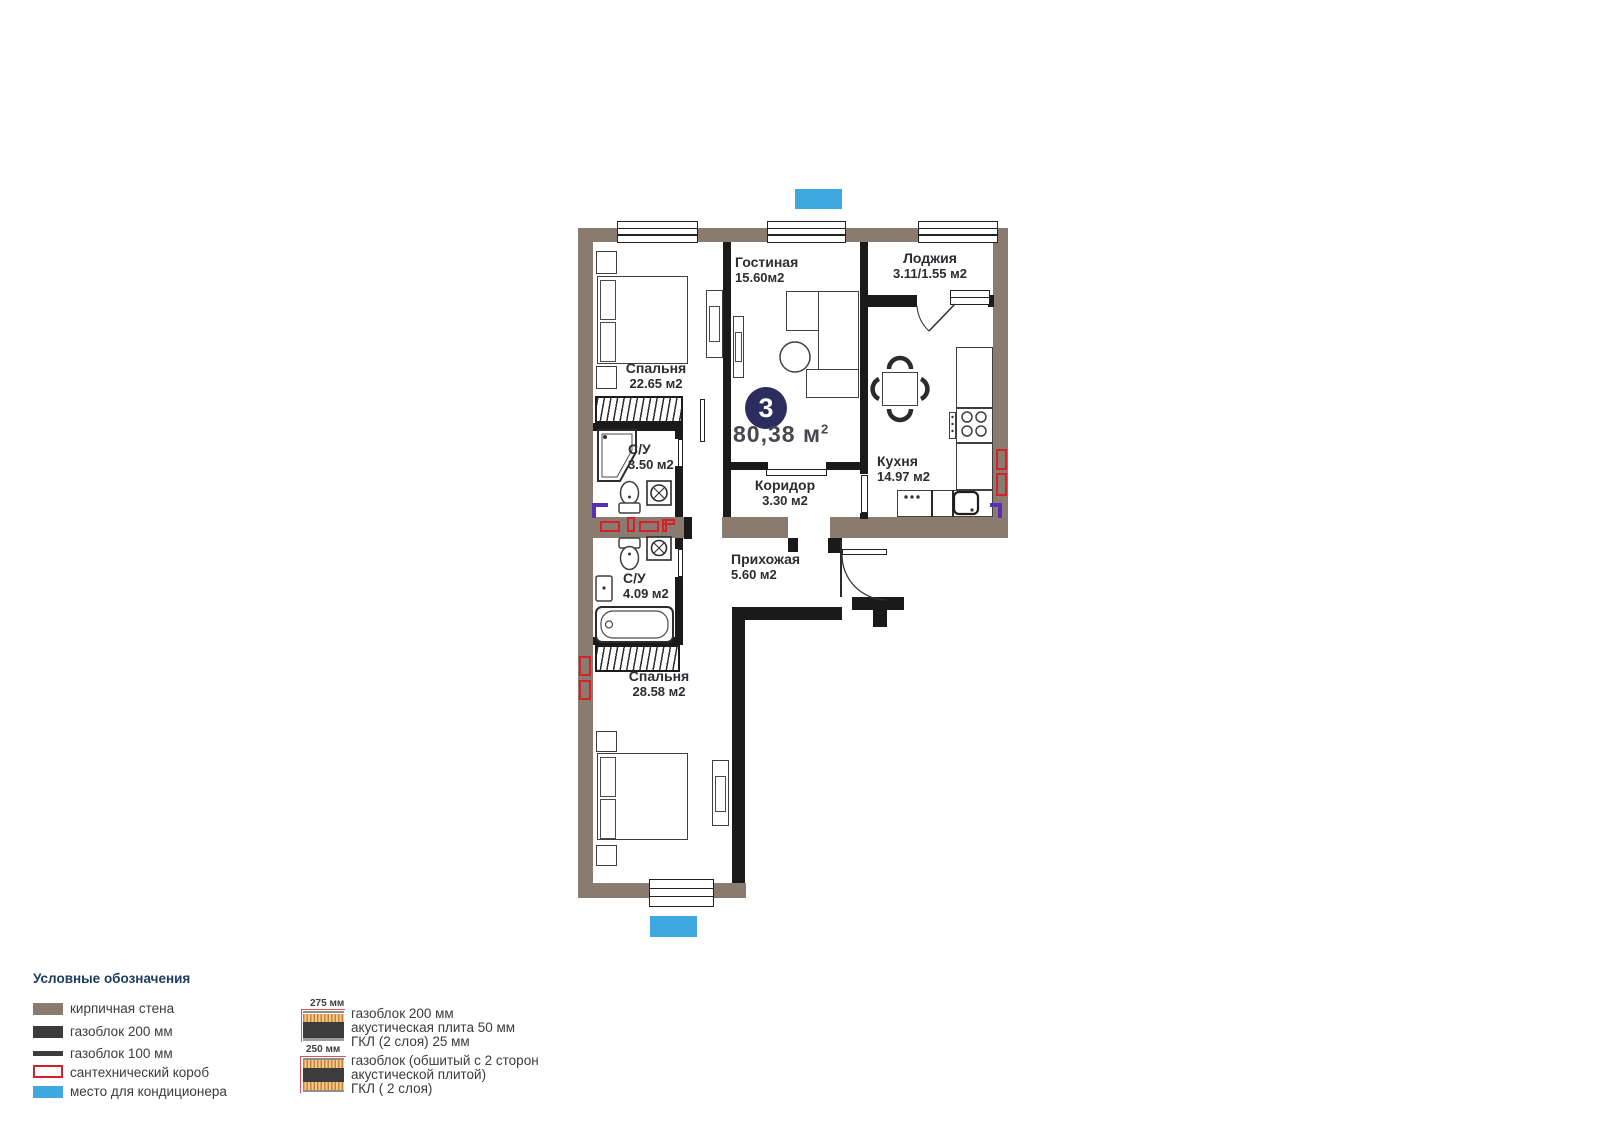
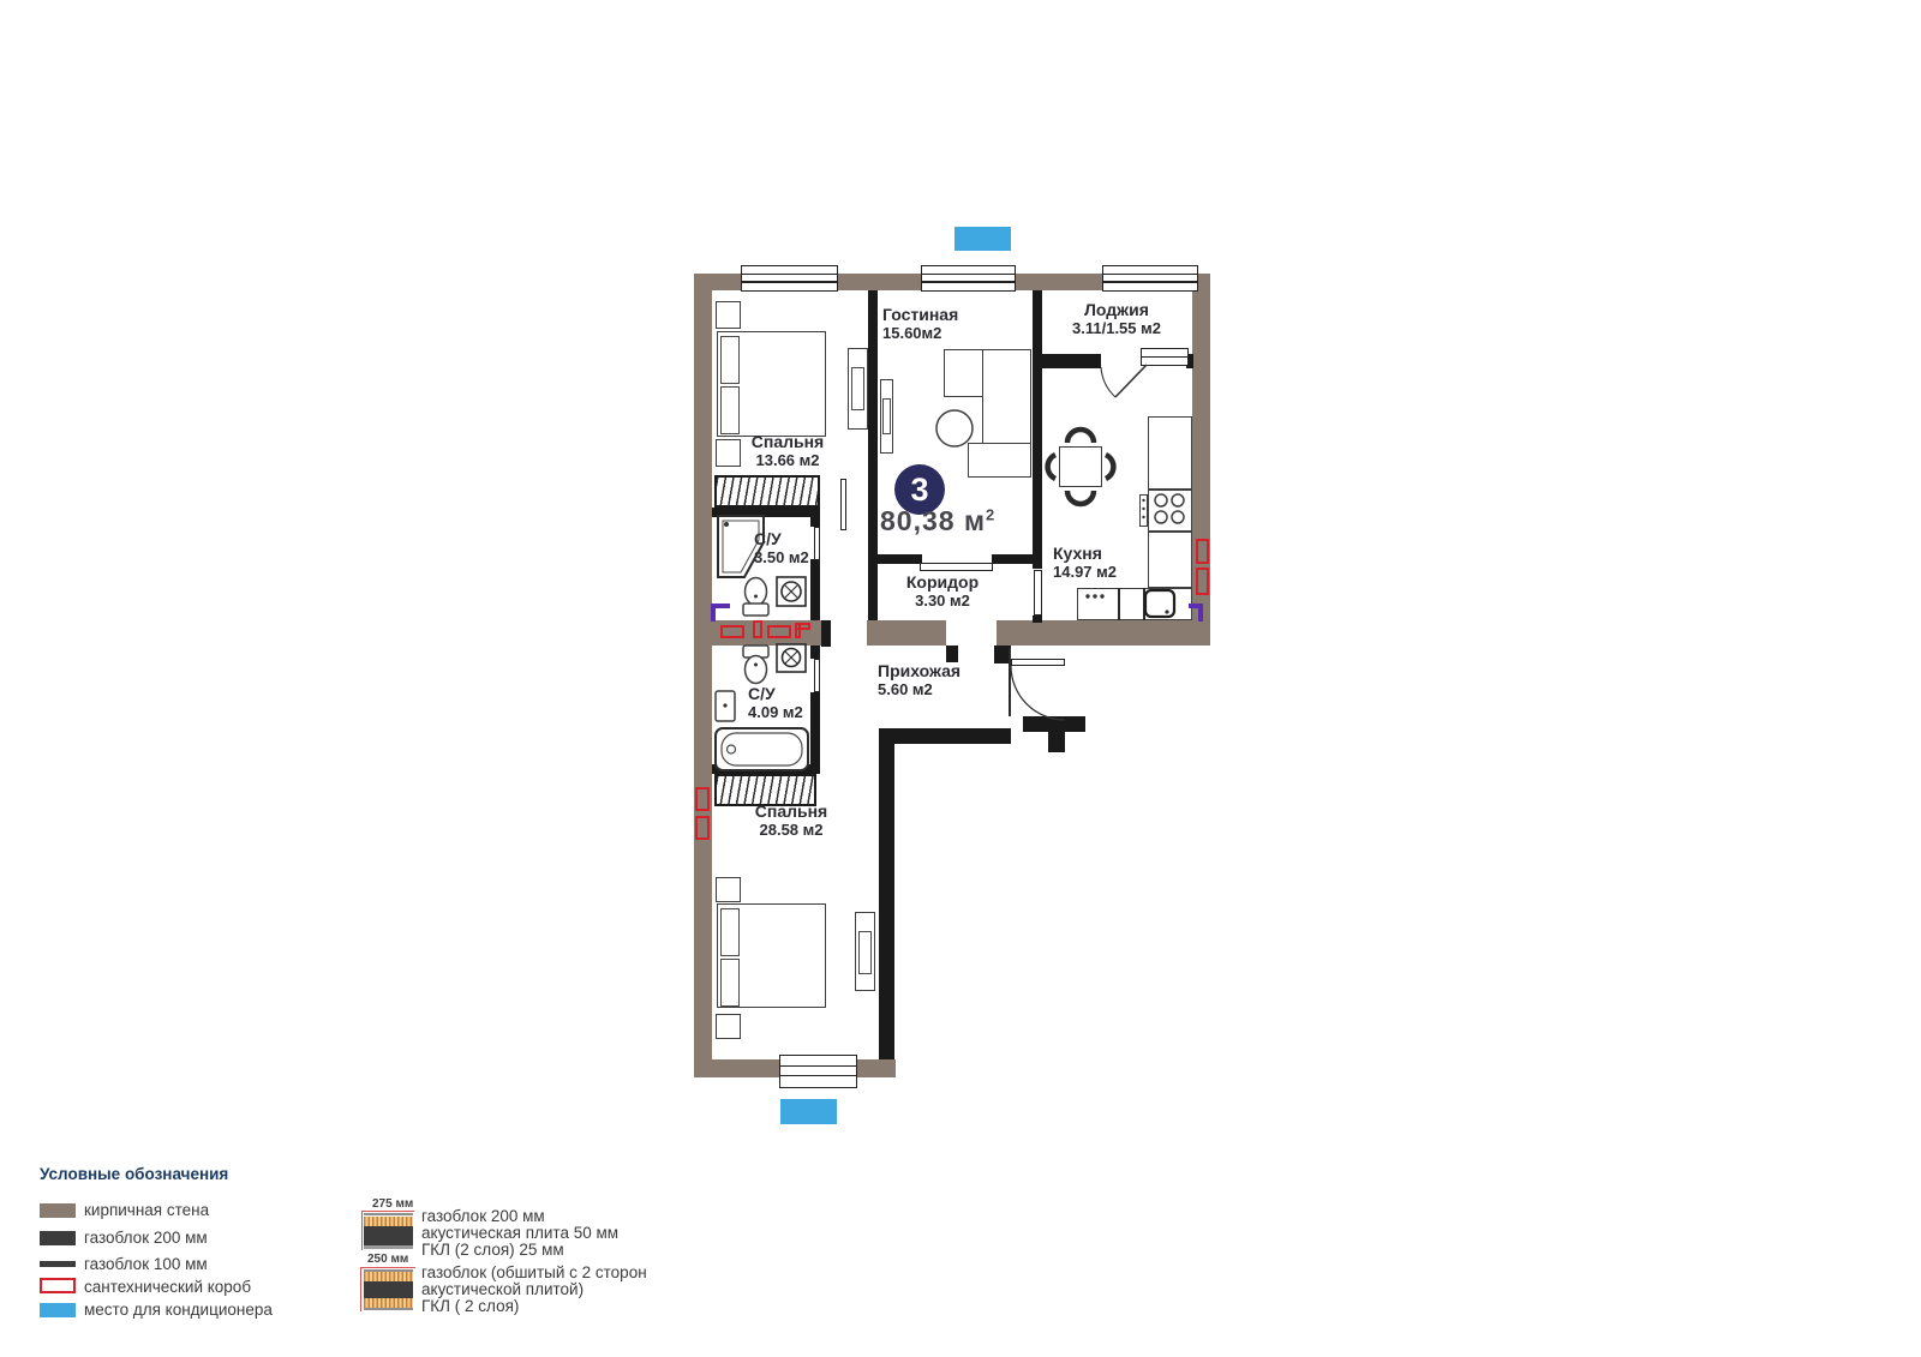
  Гостиная
  15.60м2
  Лоджия
  3.11/1.55 м2
  Спальня
- 22.65 м2
+ 13.66 м2
  С/У
  3.50 м2
  Кухня
  14.97 м2
  Коридор
  3.30 м2
  Прихожая
  5.60 м2
  С/У
  4.09 м2
  Спальня
  28.58 м2
  3
  80,38 м2
  Условные обозначения
  кирпичная стена
  газоблок 200 мм
  газоблок 100 мм
  сантехнический короб
  место для кондиционера
  275 мм
  газоблок 200 мм
  акустическая плита 50 мм
  ГКЛ (2 слоя) 25 мм
  250 мм
  газоблок (обшитый с 2 сторон
  акустической плитой)
  ГКЛ ( 2 слоя)
